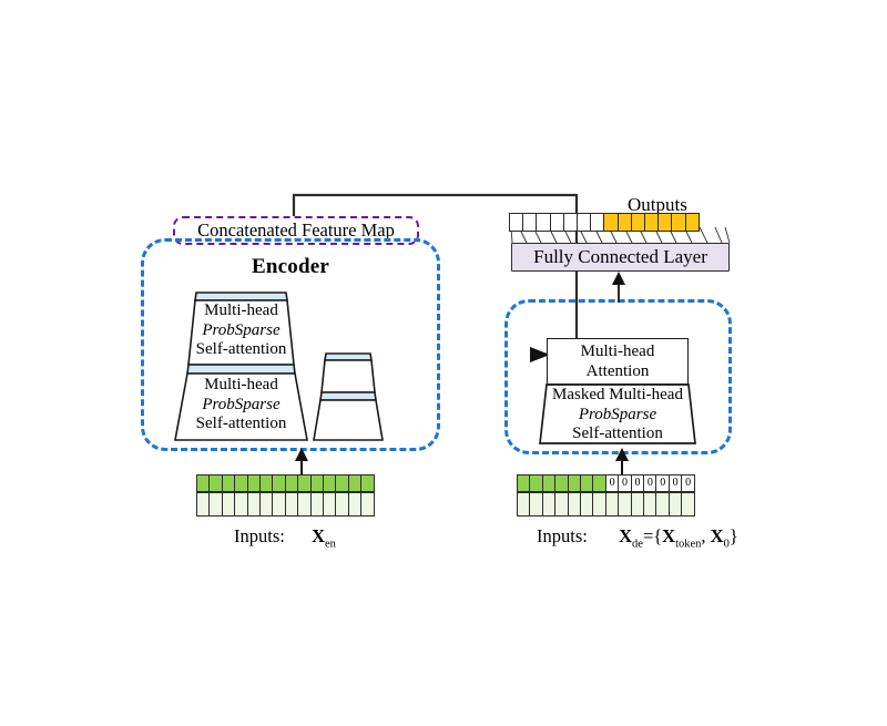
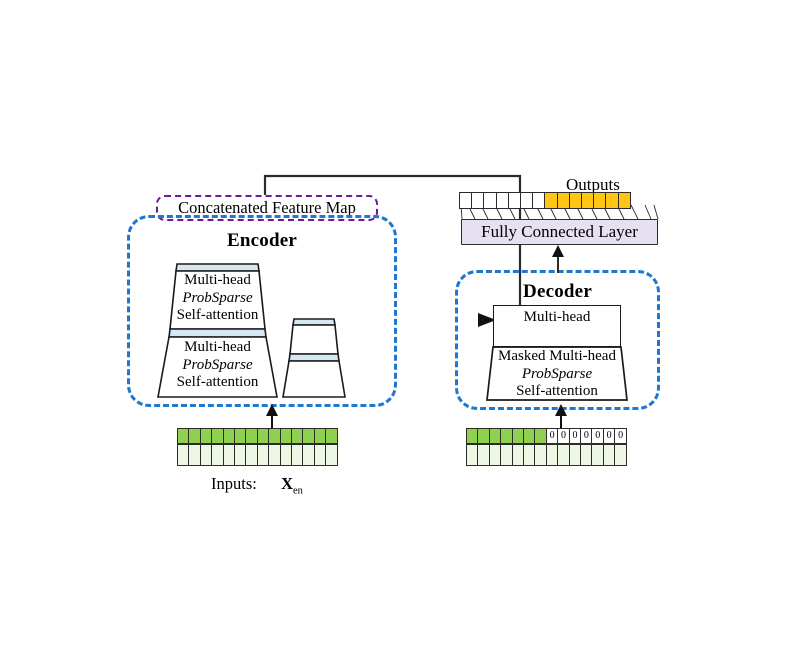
  Concatenated Feature Map
  Encoder
  Multi-head
  ProbSparse
  Self-attention
  Multi-head
  ProbSparse
  Self-attention
+ Decoder
  Multi-head
- Attention
  Masked Multi-head
  ProbSparse
  Self-attention
  Fully Connected Layer
  Outputs
  Inputs: Xen
  0
  0
  0
  0
  0
  0
  0
- Inputs: Xde={Xtoken, X0}
